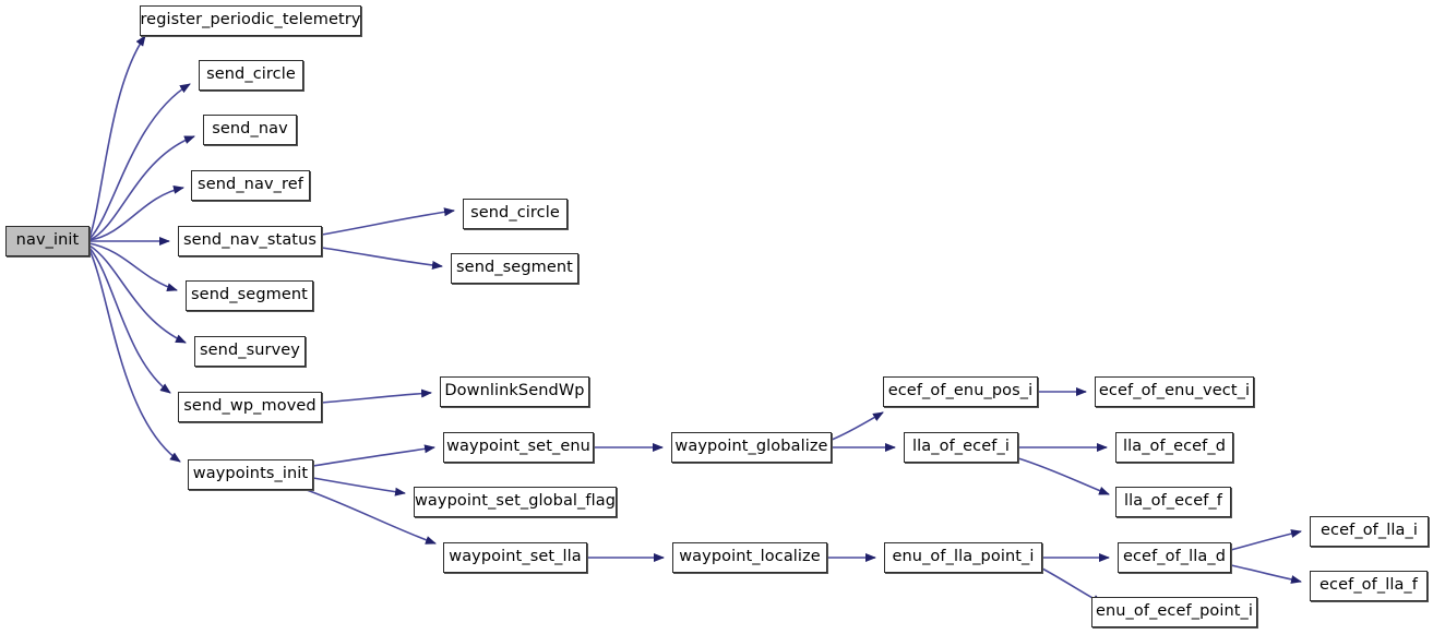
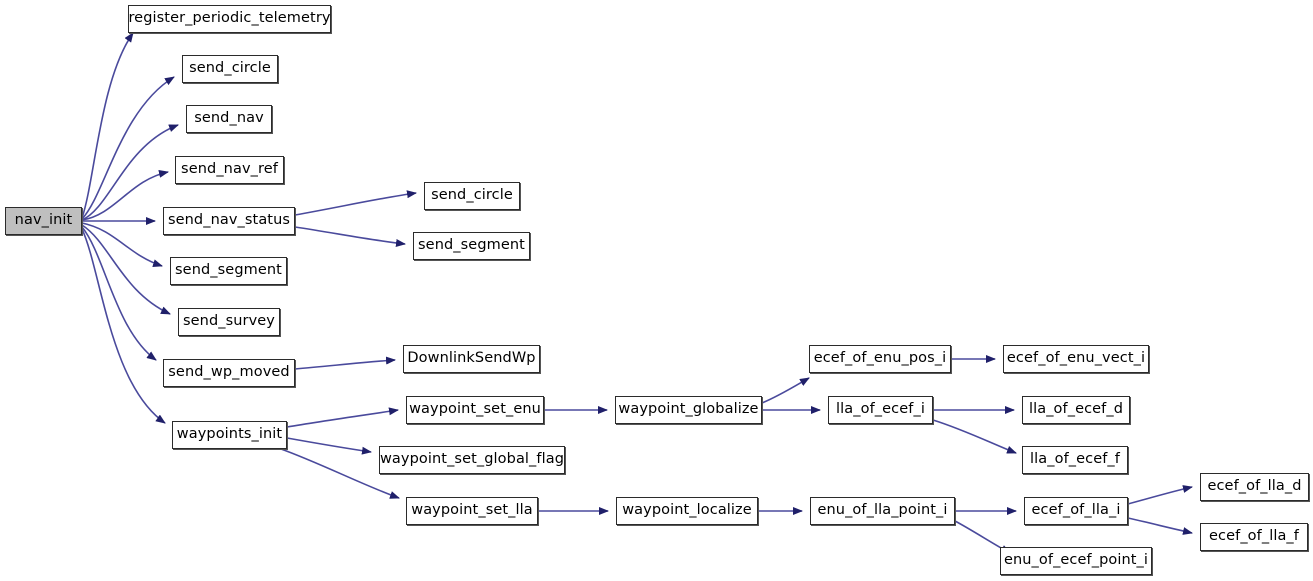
  nav_init
  register_periodic_telemetry
  send_circle
  send_nav
  send_nav_ref
  send_nav_status
  send_segment
  send_survey
  send_wp_moved
  waypoints_init
  send_circle
  send_segment
  DownlinkSendWp
  waypoint_set_enu
  waypoint_set_global_flag
  waypoint_set_lla
  waypoint_globalize
  waypoint_localize
  ecef_of_enu_pos_i
  lla_of_ecef_i
  enu_of_lla_point_i
  ecef_of_enu_vect_i
  lla_of_ecef_d
  lla_of_ecef_f
- ecef_of_lla_d
+ ecef_of_lla_i
  enu_of_ecef_point_i
- ecef_of_lla_i
+ ecef_of_lla_d
  ecef_of_lla_f
